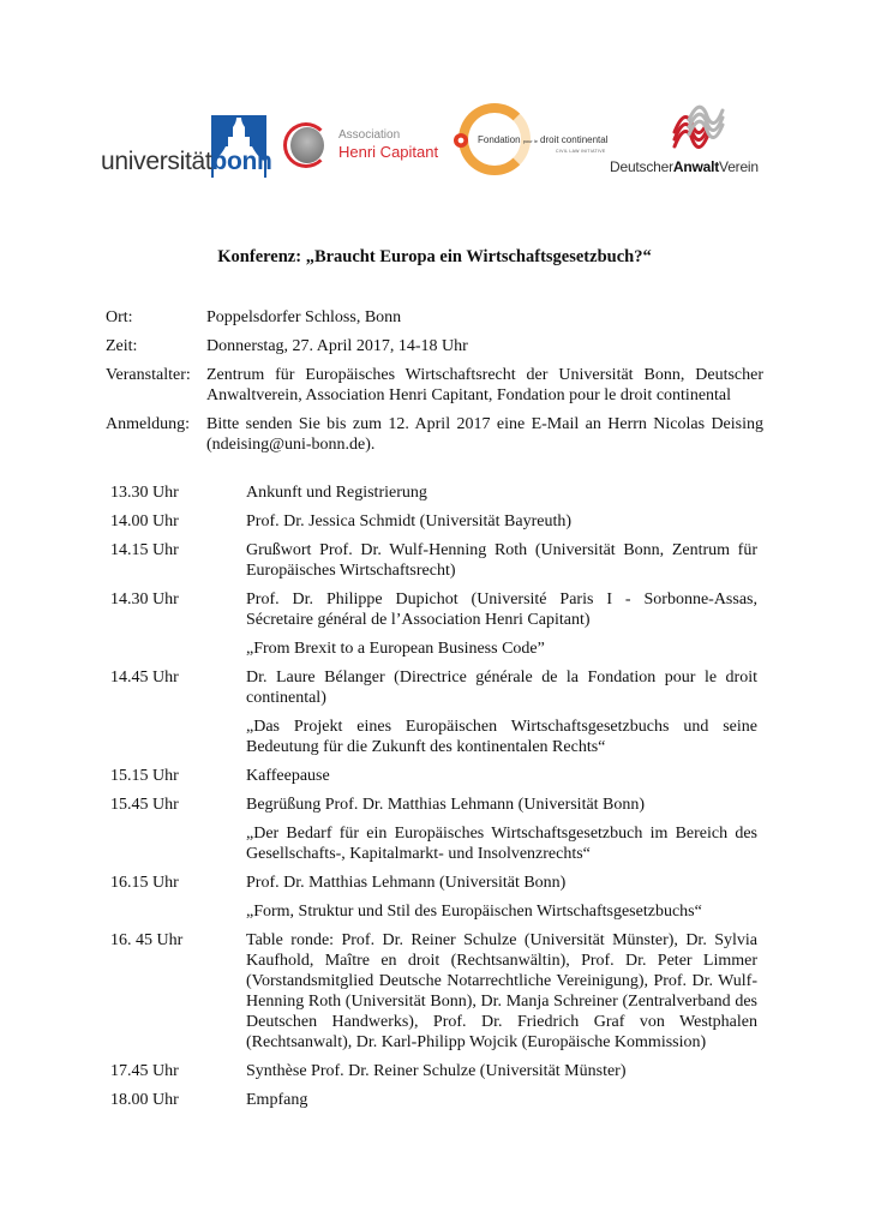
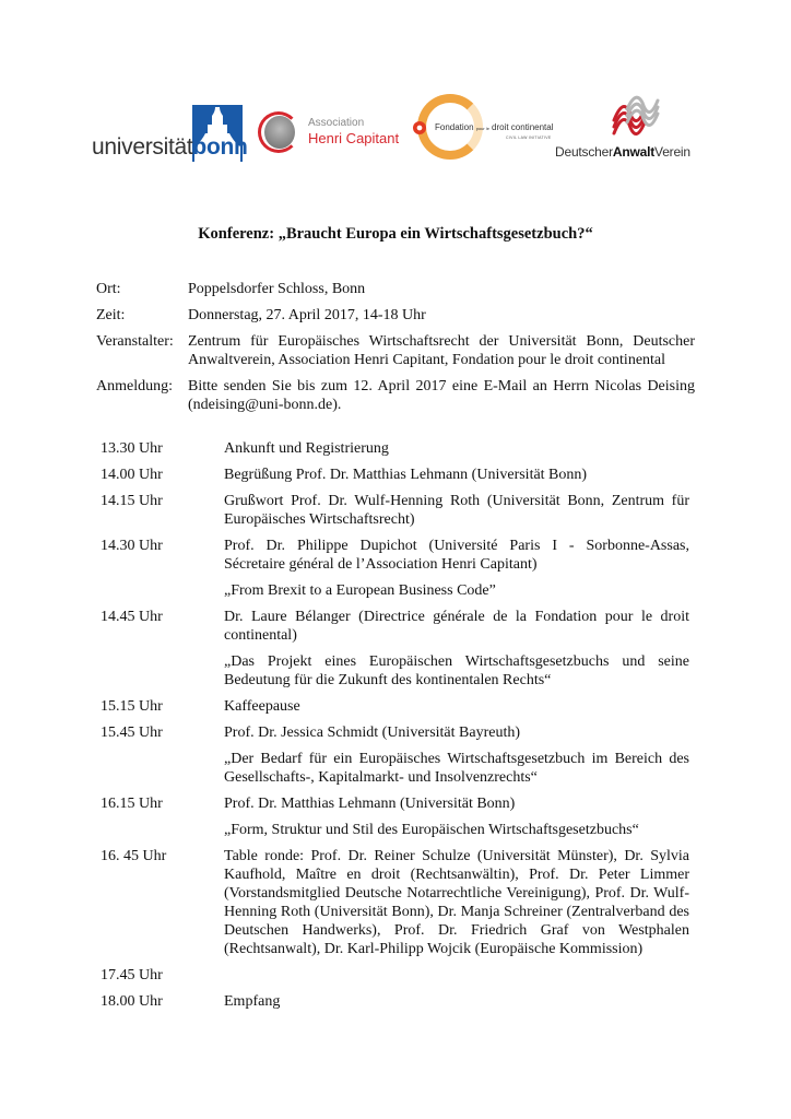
  universitätbonn
  Association
  Henri Capitant
  Fondation droit continental
  DeutscherAnwaltVerein
  Konferenz: „Braucht Europa ein Wirtschaftsgesetzbuch?“
  Ort:
  Poppelsdorfer Schloss, Bonn
  Zeit:
  Donnerstag, 27. April 2017, 14-18 Uhr
  Veranstalter:
  Zentrum für Europäisches Wirtschaftsrecht der Universität Bonn, Deutscher Anwaltverein, Association Henri Capitant, Fondation pour le droit continental
  Anmeldung:
  Bitte senden Sie bis zum 12. April 2017 eine E-Mail an Herrn Nicolas Deising (ndeising@uni-bonn.de).
  13.30 Uhr
  Ankunft und Registrierung
  14.00 Uhr
- Prof. Dr. Jessica Schmidt (Universität Bayreuth)
+ Begrüßung Prof. Dr. Matthias Lehmann (Universität Bonn)
  14.15 Uhr
  Grußwort Prof. Dr. Wulf-Henning Roth (Universität Bonn, Zentrum für Europäisches Wirtschaftsrecht)
  14.30 Uhr
  Prof. Dr. Philippe Dupichot (Université Paris I - Sorbonne-Assas, Sécretaire général de l’Association Henri Capitant)
  „From Brexit to a European Business Code”
  14.45 Uhr
  Dr. Laure Bélanger (Directrice générale de la Fondation pour le droit continental)
  „Das Projekt eines Europäischen Wirtschaftsgesetzbuchs und seine Bedeutung für die Zukunft des kontinentalen Rechts“
  15.15 Uhr
  Kaffeepause
  15.45 Uhr
- Begrüßung Prof. Dr. Matthias Lehmann (Universität Bonn)
+ Prof. Dr. Jessica Schmidt (Universität Bayreuth)
  „Der Bedarf für ein Europäisches Wirtschaftsgesetzbuch im Bereich des Gesellschafts-, Kapitalmarkt- und Insolvenzrechts“
  16.15 Uhr
  Prof. Dr. Matthias Lehmann (Universität Bonn)
  „Form, Struktur und Stil des Europäischen Wirtschaftsgesetzbuchs“
  16. 45 Uhr
  Table ronde: Prof. Dr. Reiner Schulze (Universität Münster), Dr. Sylvia Kaufhold, Maître en droit (Rechtsanwältin), Prof. Dr. Peter Limmer (Vorstandsmitglied Deutsche Notarrechtliche Vereinigung), Prof. Dr. Wulf-Henning Roth (Universität Bonn), Dr. Manja Schreiner (Zentralverband des Deutschen Handwerks), Prof. Dr. Friedrich Graf von Westphalen (Rechtsanwalt), Dr. Karl-Philipp Wojcik (Europäische Kommission)
  17.45 Uhr
- Synthèse Prof. Dr. Reiner Schulze (Universität Münster)
  18.00 Uhr
  Empfang
